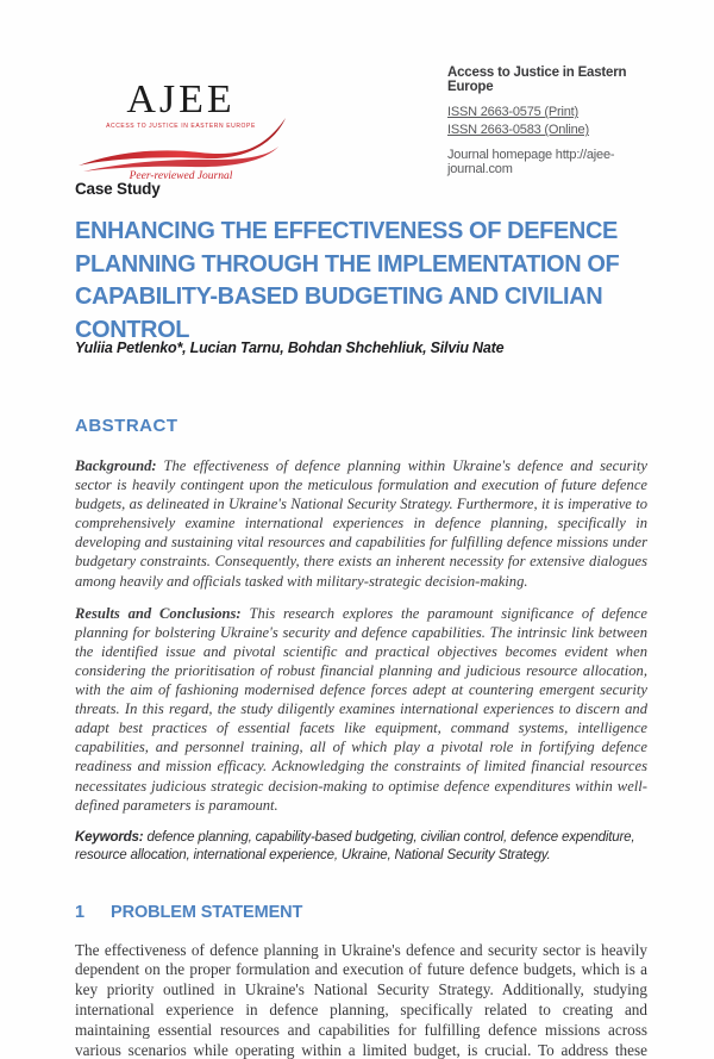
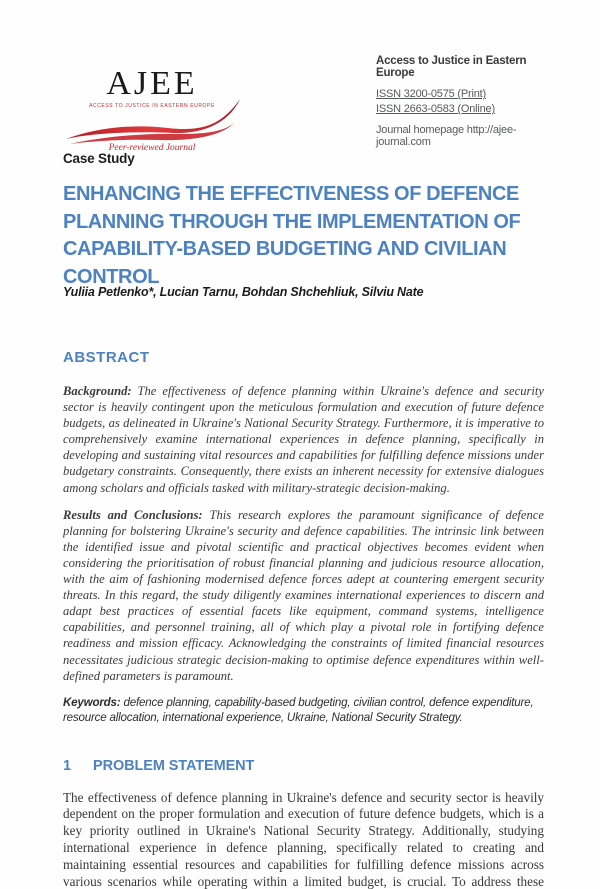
  AJEE
  Peer-reviewed Journal
  Access to Justice in Eastern Europe
- ISSN 2663-0575 (Print)
+ ISSN 3200-0575 (Print)
  ISSN 2663-0583 (Online)
  Journal homepage http://ajee-journal.com
  Case Study
  ENHANCING THE EFFECTIVENESS OF DEFENCE PLANNING THROUGH THE IMPLEMENTATION OF CAPABILITY-BASED BUDGETING AND CIVILIAN CONTROL
  Yuliia Petlenko*, Lucian Tarnu, Bohdan Shchehliuk, Silviu Nate
  ABSTRACT
- Background: The effectiveness of defence planning within Ukraine's defence and security sector is heavily contingent upon the meticulous formulation and execution of future defence budgets, as delineated in Ukraine's National Security Strategy. Furthermore, it is imperative to comprehensively examine international experiences in defence planning, specifically in developing and sustaining vital resources and capabilities for fulfilling defence missions under budgetary constraints. Consequently, there exists an inherent necessity for extensive dialogues among heavily and officials tasked with military-strategic decision-making.
+ Background: The effectiveness of defence planning within Ukraine's defence and security sector is heavily contingent upon the meticulous formulation and execution of future defence budgets, as delineated in Ukraine's National Security Strategy. Furthermore, it is imperative to comprehensively examine international experiences in defence planning, specifically in developing and sustaining vital resources and capabilities for fulfilling defence missions under budgetary constraints. Consequently, there exists an inherent necessity for extensive dialogues among scholars and officials tasked with military-strategic decision-making.
  Results and Conclusions: This research explores the paramount significance of defence planning for bolstering Ukraine's security and defence capabilities. The intrinsic link between the identified issue and pivotal scientific and practical objectives becomes evident when considering the prioritisation of robust financial planning and judicious resource allocation, with the aim of fashioning modernised defence forces adept at countering emergent security threats. In this regard, the study diligently examines international experiences to discern and adapt best practices of essential facets like equipment, command systems, intelligence capabilities, and personnel training, all of which play a pivotal role in fortifying defence readiness and mission efficacy. Acknowledging the constraints of limited financial resources necessitates judicious strategic decision-making to optimise defence expenditures within well-defined parameters is paramount.
  Keywords: defence planning, capability-based budgeting, civilian control, defence expenditure, resource allocation, international experience, Ukraine, National Security Strategy.
  1 PROBLEM STATEMENT
  The effectiveness of defence planning in Ukraine's defence and security sector is heavily dependent on the proper formulation and execution of future defence budgets, which is a key priority outlined in Ukraine's National Security Strategy. Additionally, studying international experience in defence planning, specifically related to creating and maintaining essential resources and capabilities for fulfilling defence missions across various scenarios while operating within a limited budget, is crucial. To address these
